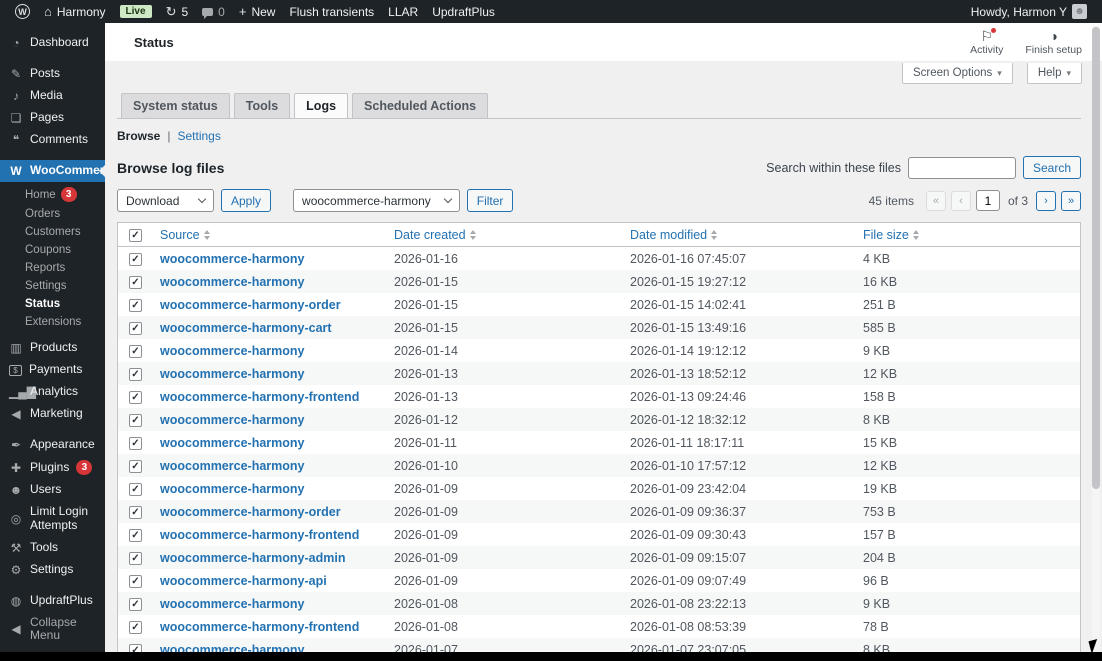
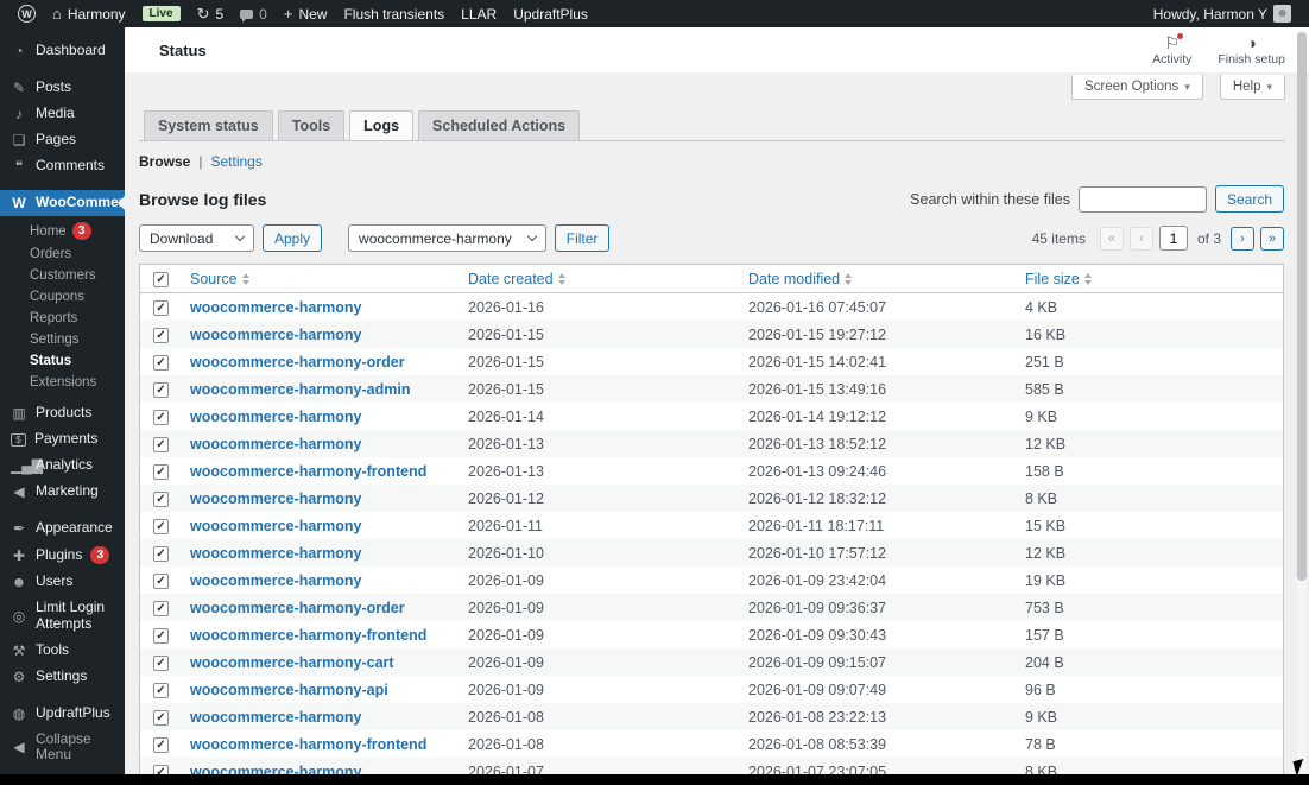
  W
  ⌂
  Harmony
  Live
  ↻
  5
  0
  +
  New
  Flush transients
  LLAR
  UpdraftPlus
  Howdy, Harmon Y
  ☻
  ◔
  Dashboard
  ✎
  Posts
  ♪
  Media
  ❏
  Pages
  ❝
  Comments
  W
  WooCommer
  Home
  3
  Orders
  Customers
  Coupons
  Reports
  Settings
  Status
  Extensions
  ▥
  Products
  $
  Payments
  Analytics
  ◀
  Marketing
  ✒
  Appearance
  ✚
  Plugins
  3
  ☻
  Users
  ◎
  Limit Login Attempts
  ⚒
  Tools
  ⚙
  Settings
  ◍
  UpdraftPlus
  ◀
  Collapse Menu
  Status
  ⚐
  Activity
  ◑
  Finish setup
  Screen Options
  ▾
  Help
  ▾
  System status
  Tools
  Logs
  Scheduled Actions
  Browse
  |
  Settings
  Browse log files
  Search within these files
  Search
  Download
  Apply
  woocommerce-harmony
  Filter
  45 items
  «
  ‹
  1
  of 3
  ›
  »
  ✓
  Source
  Date created
  Date modified
  File size
  ✓
  woocommerce-harmony
  2026-01-16
  2026-01-16 07:45:07
  4 KB
  ✓
  woocommerce-harmony
  2026-01-15
  2026-01-15 19:27:12
  16 KB
  ✓
  woocommerce-harmony-order
  2026-01-15
  2026-01-15 14:02:41
  251 B
  ✓
- woocommerce-harmony-cart
+ woocommerce-harmony-admin
  2026-01-15
  2026-01-15 13:49:16
  585 B
  ✓
  woocommerce-harmony
  2026-01-14
  2026-01-14 19:12:12
  9 KB
  ✓
  woocommerce-harmony
  2026-01-13
  2026-01-13 18:52:12
  12 KB
  ✓
  woocommerce-harmony-frontend
  2026-01-13
  2026-01-13 09:24:46
  158 B
  ✓
  woocommerce-harmony
  2026-01-12
  2026-01-12 18:32:12
  8 KB
  ✓
  woocommerce-harmony
  2026-01-11
  2026-01-11 18:17:11
  15 KB
  ✓
  woocommerce-harmony
  2026-01-10
  2026-01-10 17:57:12
  12 KB
  ✓
  woocommerce-harmony
  2026-01-09
  2026-01-09 23:42:04
  19 KB
  ✓
  woocommerce-harmony-order
  2026-01-09
  2026-01-09 09:36:37
  753 B
  ✓
  woocommerce-harmony-frontend
  2026-01-09
  2026-01-09 09:30:43
  157 B
  ✓
- woocommerce-harmony-admin
+ woocommerce-harmony-cart
  2026-01-09
  2026-01-09 09:15:07
  204 B
  ✓
  woocommerce-harmony-api
  2026-01-09
  2026-01-09 09:07:49
  96 B
  ✓
  woocommerce-harmony
  2026-01-08
  2026-01-08 23:22:13
  9 KB
  ✓
  woocommerce-harmony-frontend
  2026-01-08
  2026-01-08 08:53:39
  78 B
  ✓
  woocommerce-harmony
  2026-01-07
  2026-01-07 23:07:05
  8 KB
